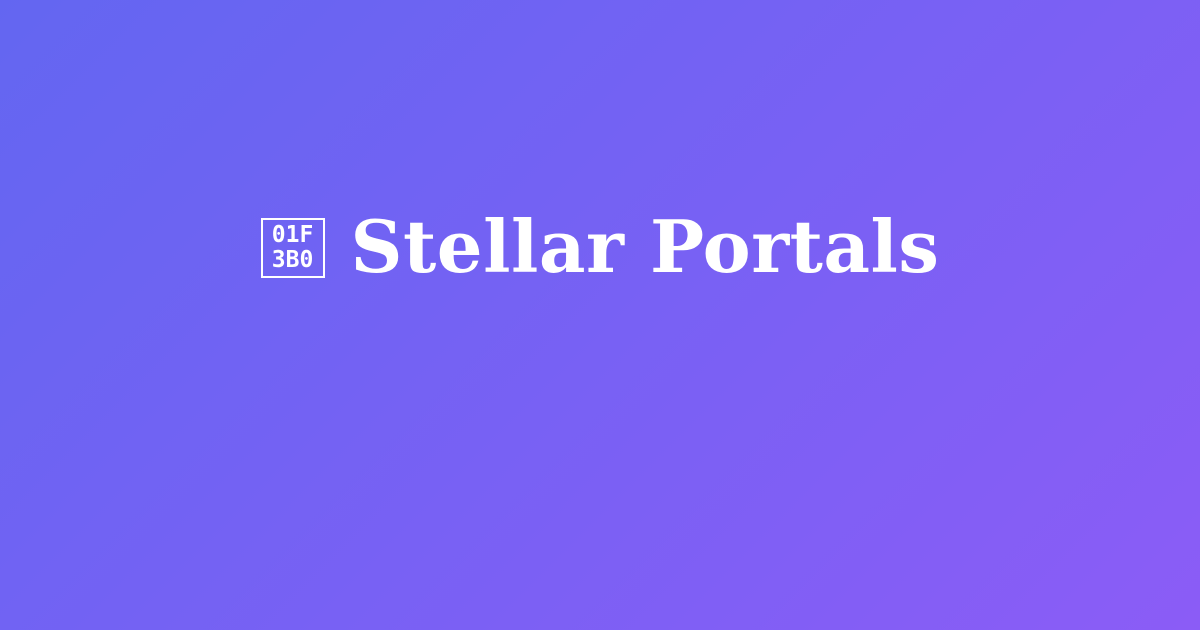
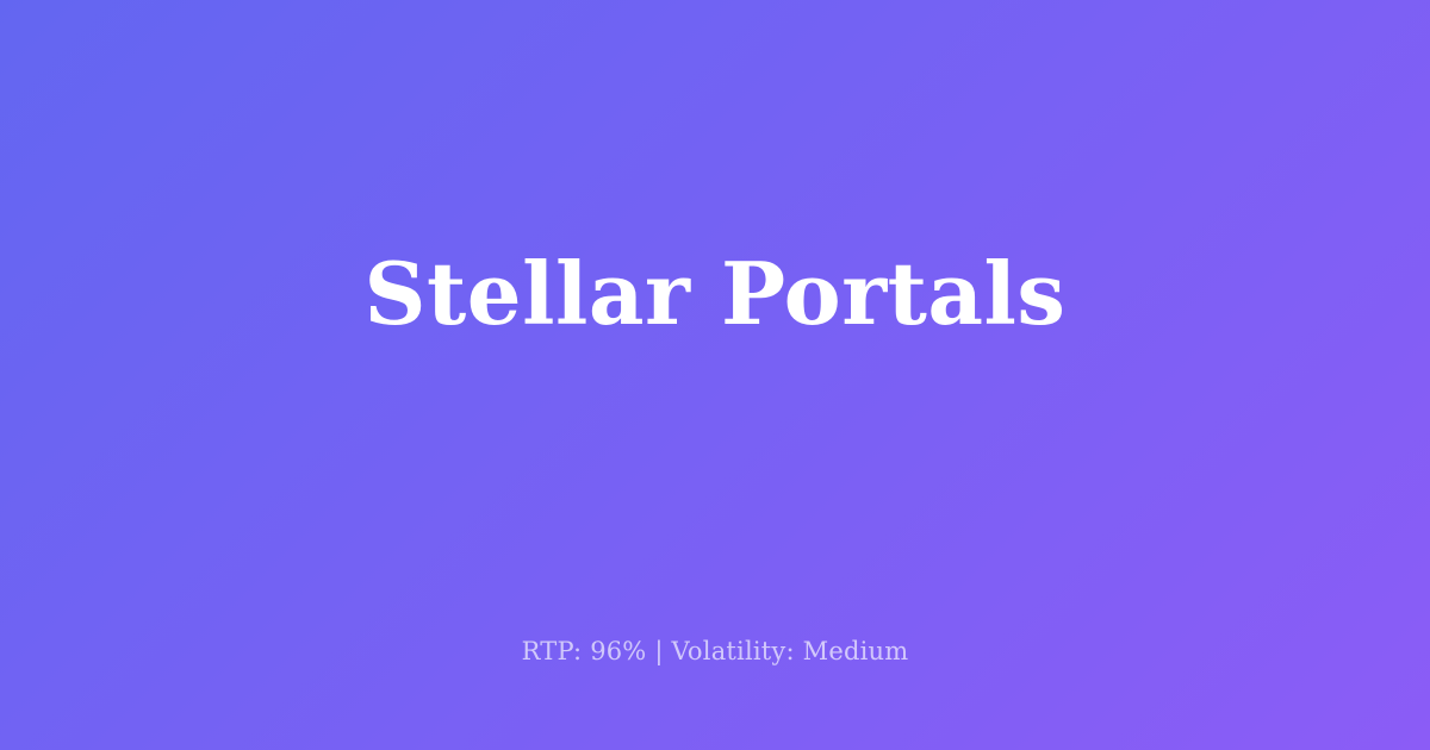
- 01F
- 3B0
  Stellar Portals
+ RTP: 96% | Volatility: Medium
